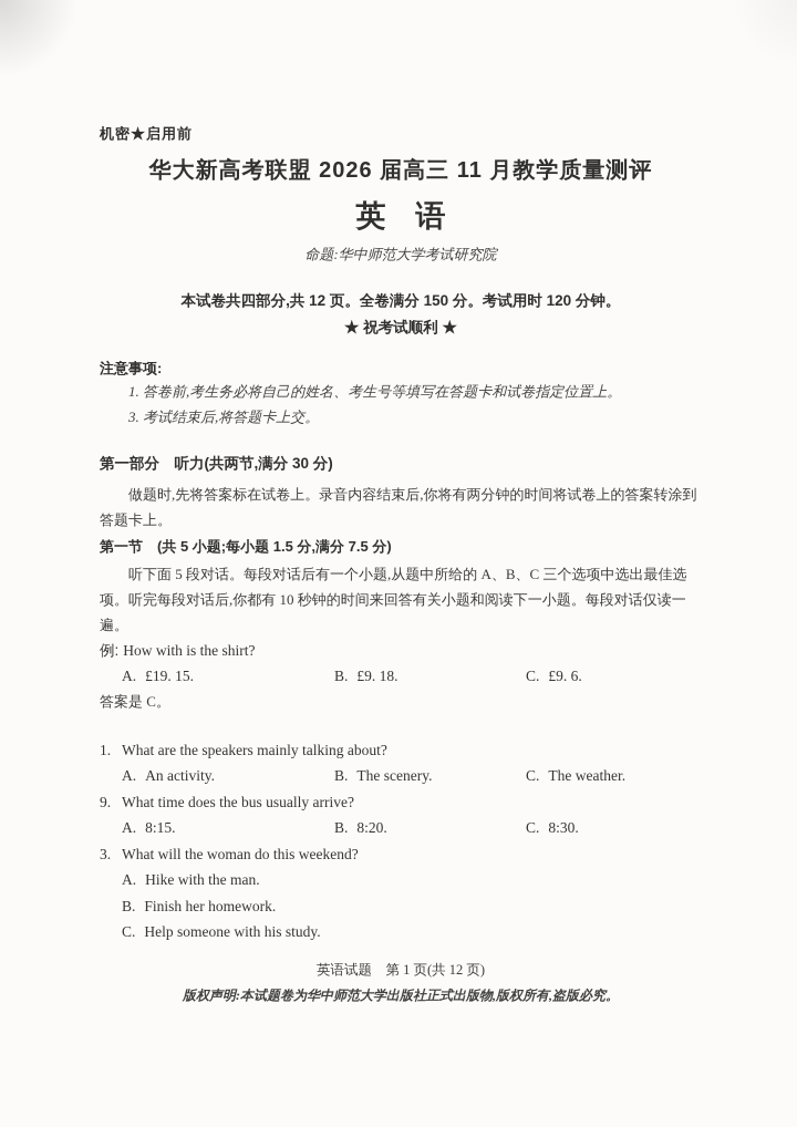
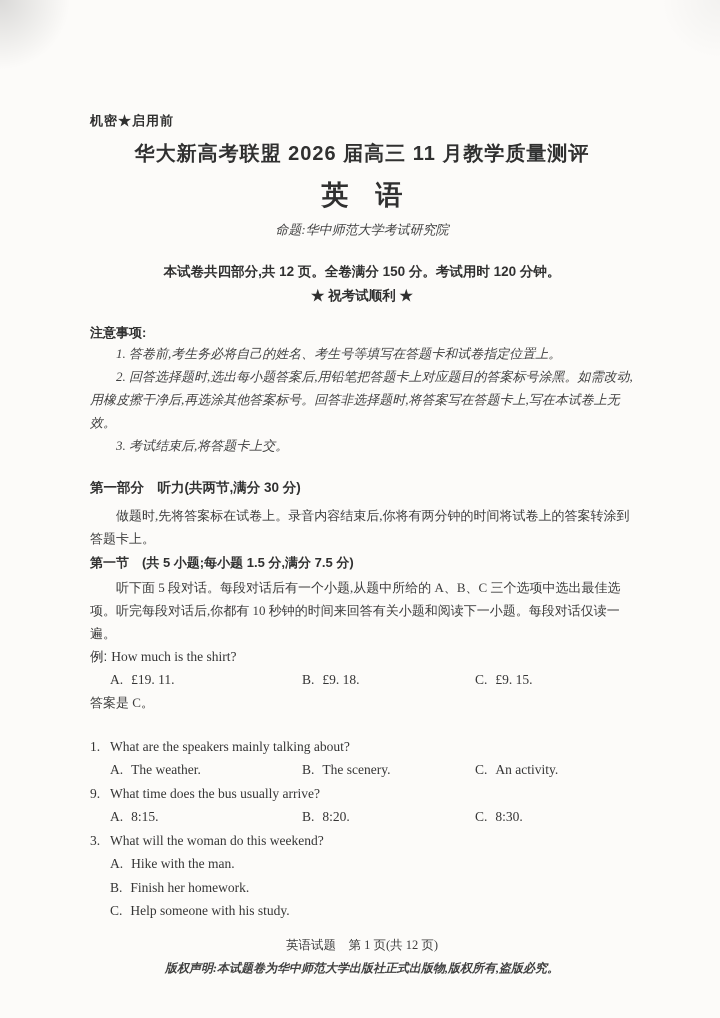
  机密★启用前
  华大新高考联盟 2026 届高三 11 月教学质量测评
  英 语
  命题:华中师范大学考试研究院
  本试卷共四部分,共 12 页。全卷满分 150 分。考试用时 120 分钟。
  ★ 祝考试顺利 ★
  注意事项:
  1. 答卷前,考生务必将自己的姓名、考生号等填写在答题卡和试卷指定位置上。
+ 2. 回答选择题时,选出每小题答案后,用铅笔把答题卡上对应题目的答案标号涂黑。如需改动,用橡皮擦干净后,再选涂其他答案标号。回答非选择题时,将答案写在答题卡上,写在本试卷上无效。
  3. 考试结束后,将答题卡上交。
  第一部分 听力(共两节,满分 30 分)
  做题时,先将答案标在试卷上。录音内容结束后,你将有两分钟的时间将试卷上的答案转涂到答题卡上。
  第一节 (共 5 小题;每小题 1.5 分,满分 7.5 分)
  听下面 5 段对话。每段对话后有一个小题,从题中所给的 A、B、C 三个选项中选出最佳选项。听完每段对话后,你都有 10 秒钟的时间来回答有关小题和阅读下一小题。每段对话仅读一遍。
- 例: How with is the shirt?
+ 例: How much is the shirt?
- A. £19. 15.
+ A. £19. 11.
  B. £9. 18.
- C. £9. 6.
+ C. £9. 15.
  答案是 C。
  1.
  What are the speakers mainly talking about?
- A. An activity.
+ A. The weather.
  B. The scenery.
- C. The weather.
+ C. An activity.
  9.
  What time does the bus usually arrive?
  A. 8:15.
  B. 8:20.
  C. 8:30.
  3.
  What will the woman do this weekend?
  A. Hike with the man.
  B. Finish her homework.
  C. Help someone with his study.
  英语试题 第 1 页(共 12 页)
  版权声明:本试题卷为华中师范大学出版社正式出版物,版权所有,盗版必究。
